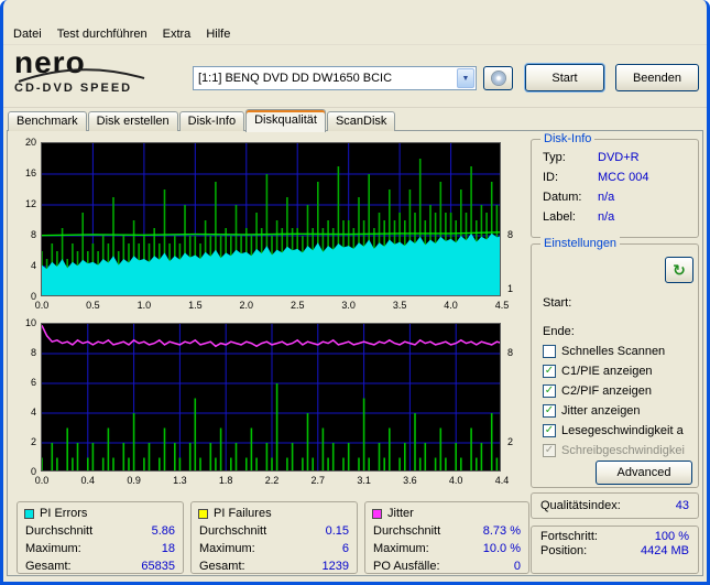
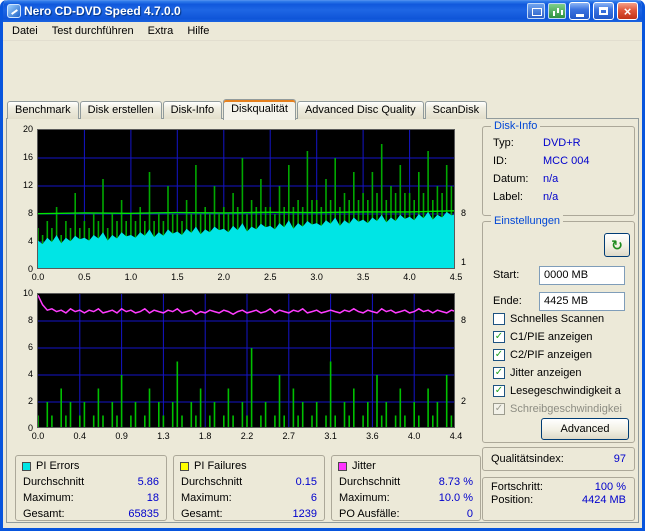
+ Nero CD-DVD Speed 4.7.0.0
+ ×
  Datei
  Test durchführen
  Extra
  Hilfe
- nero
- CD-DVD SPEED
- [1:1] BENQ DVD DD DW1650 BCIC
- Start
- Beenden
  Benchmark
  Disk erstellen
  Disk-Info
  Diskqualität
+ Advanced Disc Quality
  ScanDisk
  0
  4
  8
  12
  16
  20
  8
  1
  0.0
  0.5
  1.0
  1.5
  2.0
  2.5
  3.0
  3.5
  4.0
  4.5
  0
  2
  4
  6
  8
  10
  8
  2
  0.0
  0.4
  0.9
  1.3
  1.8
  2.2
  2.7
  3.1
  3.6
  4.0
  4.4
  Disk-Info
  Typ:
  DVD+R
  ID:
  MCC 004
  Datum:
  n/a
  Label:
  n/a
  Einstellungen
  ↻
  Start:
+ 0000 MB
  Ende:
+ 4425 MB
  Schnelles Scannen
  ✓
  C1/PIE anzeigen
  ✓
  C2/PIF anzeigen
  ✓
  Jitter anzeigen
  ✓
  Lesegeschwindigkeit a
  ✓
  Schreibgeschwindigkei
  Advanced
  Qualitätsindex:
- 43
+ 97
  Fortschritt:
  100 %
  Position:
  4424 MB
  PI Errors
  Durchschnitt
  5.86
  Maximum:
  18
  Gesamt:
  65835
  PI Failures
  Durchschnitt
  0.15
  Maximum:
  6
  Gesamt:
  1239
  Jitter
  Durchschnitt
  8.73 %
  Maximum:
  10.0 %
  PO Ausfälle:
  0
